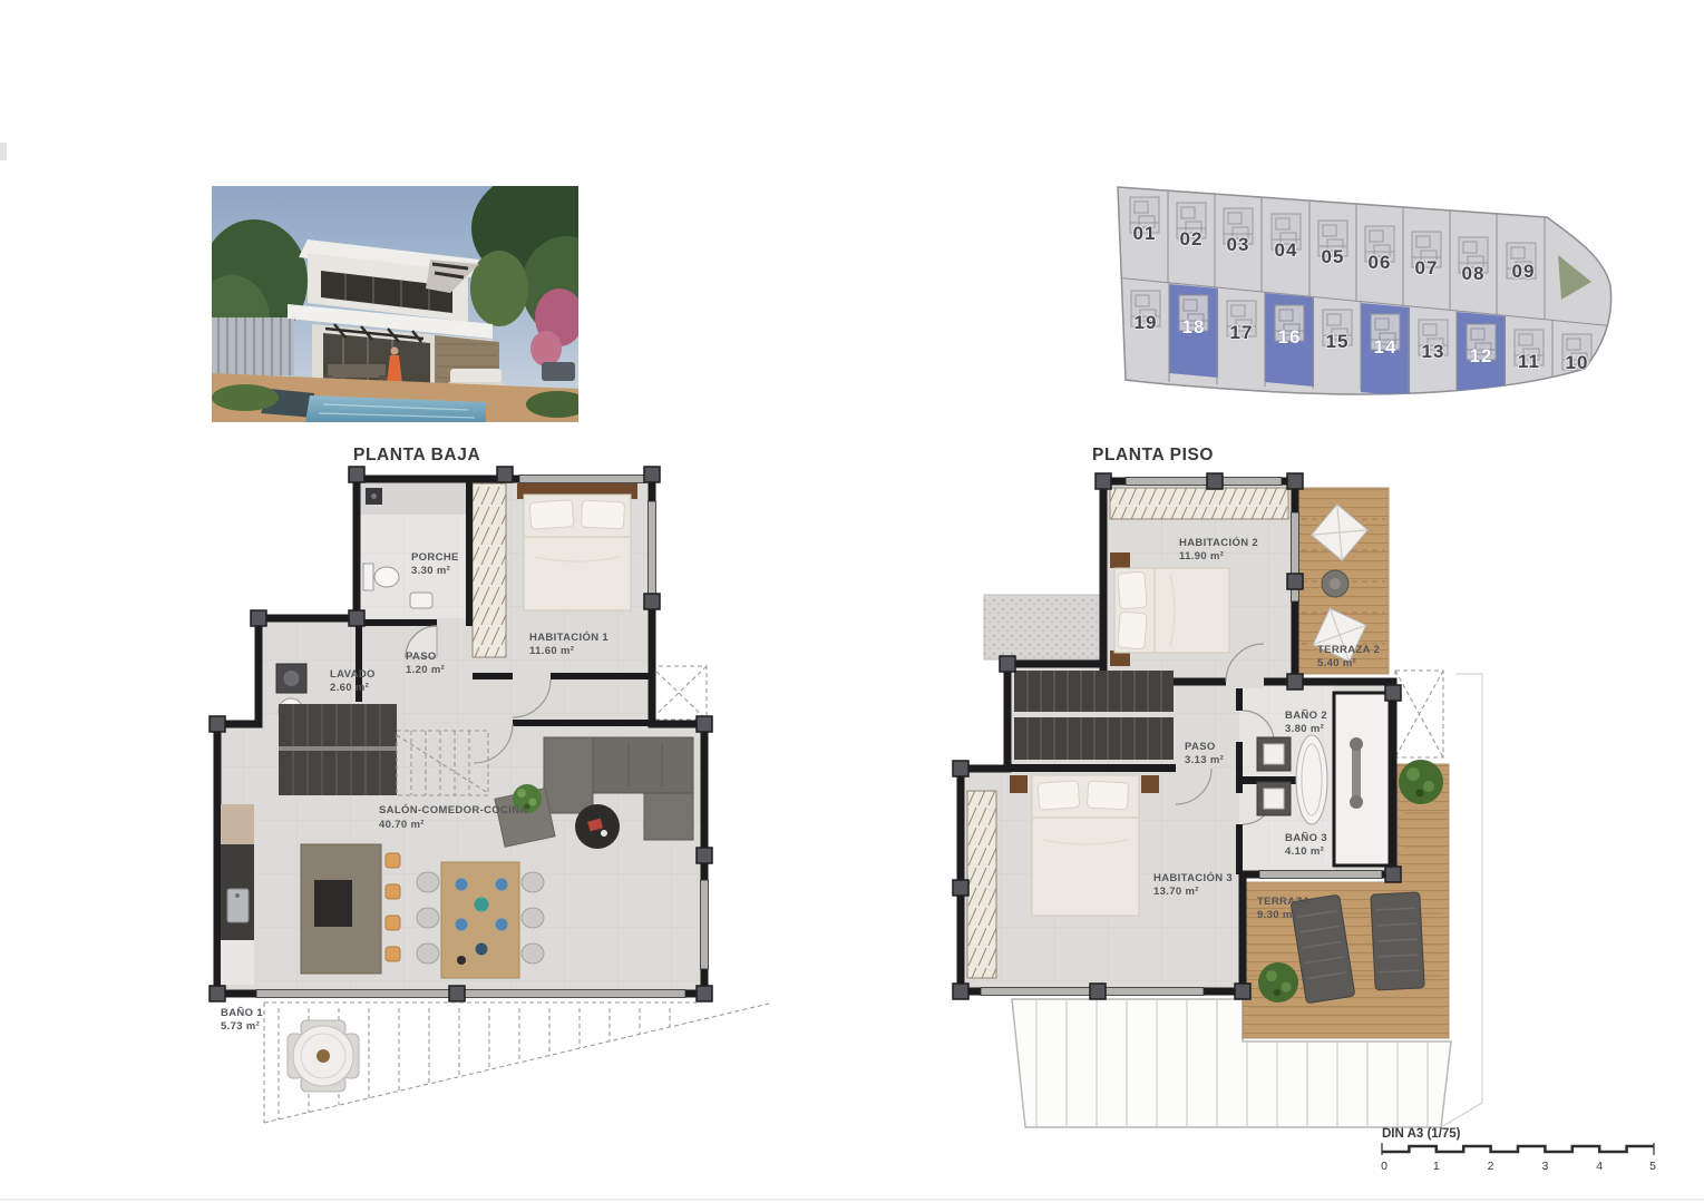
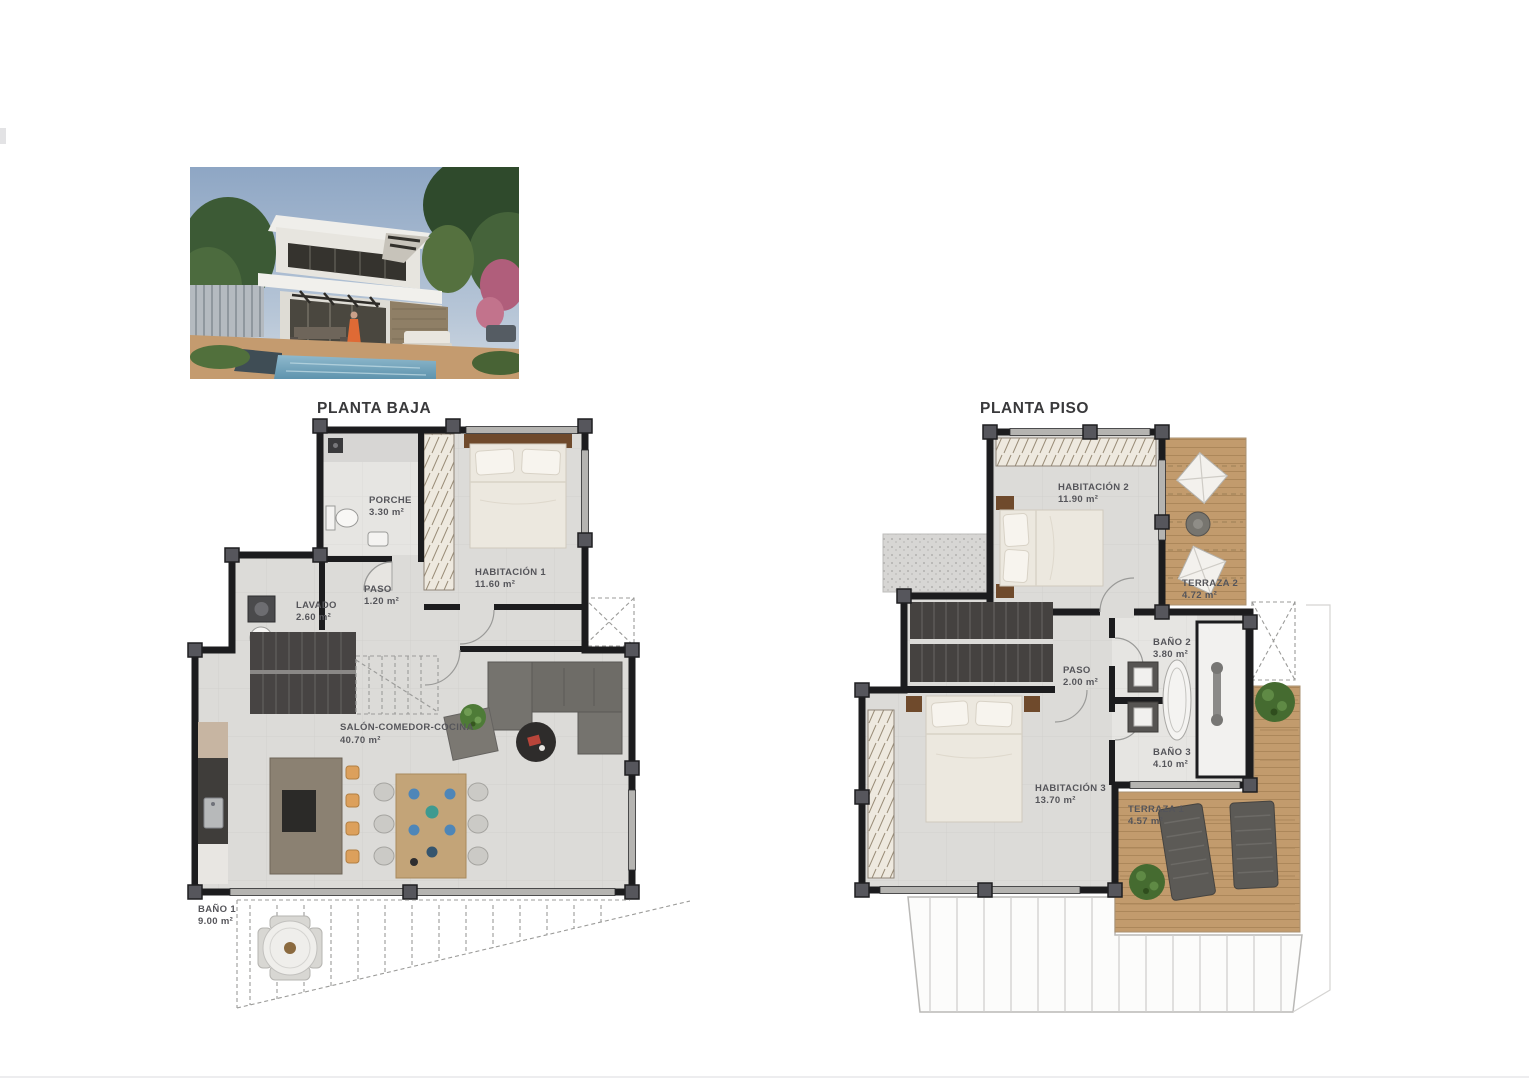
- 01
- 02
- 03
- 04
- 05
- 06
- 07
- 08
- 09
- 19
- 18
- 17
- 16
- 15
- 14
- 13
- 12
- 11
- 10
  PLANTA BAJA
  PLANTA PISO
  PORCHE
  3.30 m²
  HABITACIÓN 1
  11.60 m²
  PASO
  1.20 m²
  LAVADO
  2.60 m²
  SALÓN-COMEDOR-COCINA
  40.70 m²
  BAÑO 1
- 5.73 m²
+ 9.00 m²
  HABITACIÓN 2
  11.90 m²
  TERRAZA 2
- 5.40 m²
+ 4.72 m²
  BAÑO 2
  3.80 m²
  PASO
- 3.13 m²
+ 2.00 m²
  BAÑO 3
  4.10 m²
  HABITACIÓN 3
  13.70 m²
  TERRAZA 1
- 9.30 m²
+ 4.57 m²
- DIN A3 (1/75)
- 0
- 1
- 2
- 3
- 4
- 5
